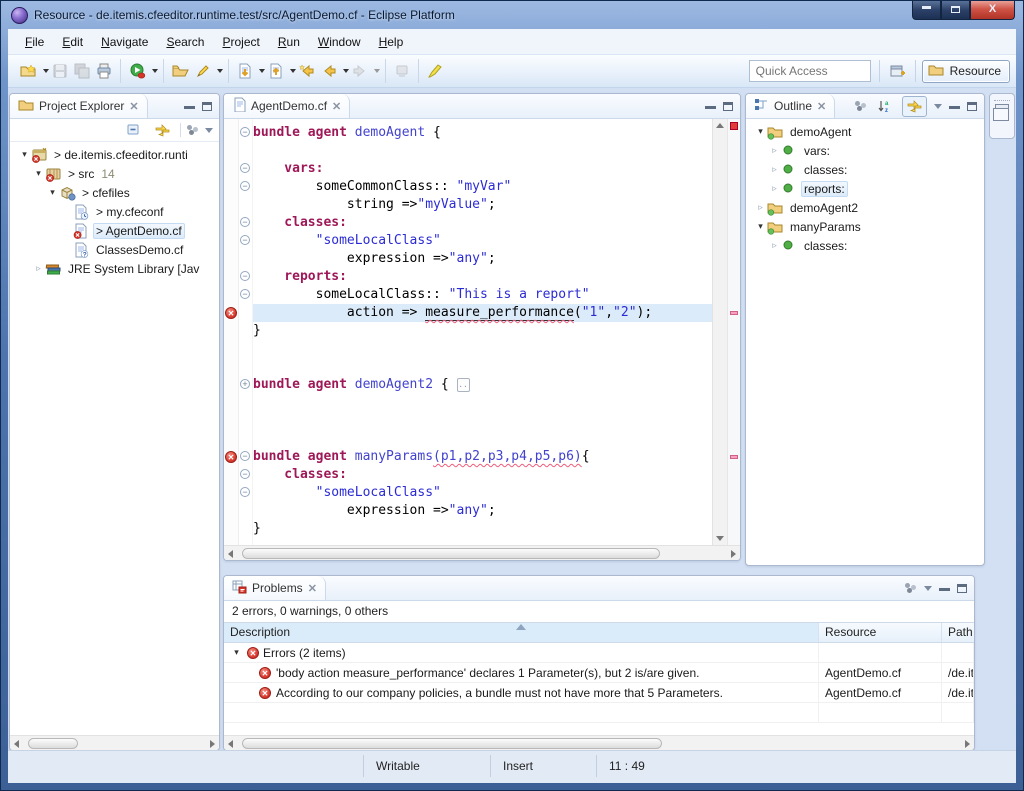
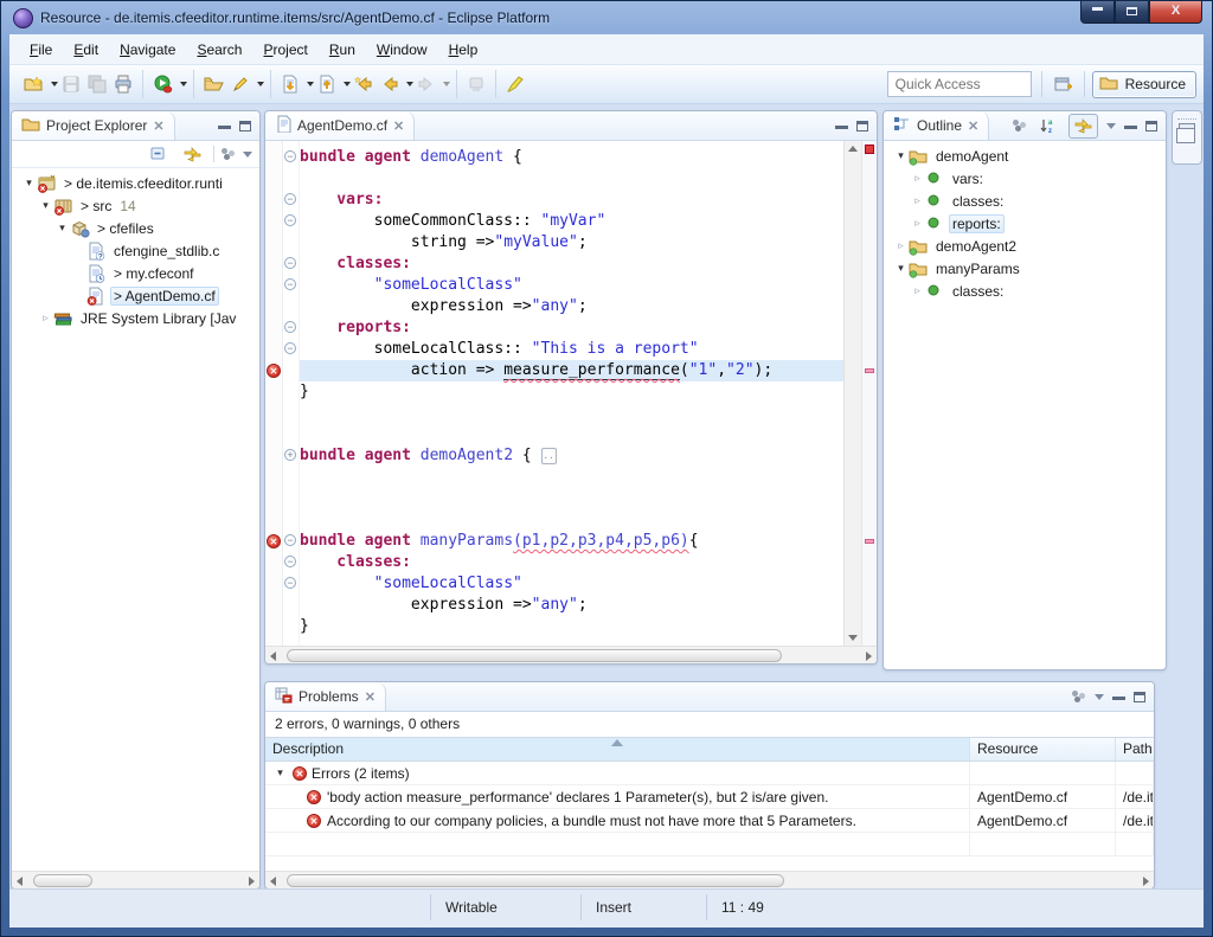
- Resource - de.itemis.cfeeditor.runtime.test/src/AgentDemo.cf - Eclipse Platform
+ Resource - de.itemis.cfeeditor.runtime.items/src/AgentDemo.cf - Eclipse Platform
  X
  File
  Edit
  Navigate
  Search
  Project
  Run
  Window
  Help
  Quick Access
  Resource
  Project Explorer
  ✕
  ▾
  > de.itemis.cfeeditor.runti
  ▾
  > src
  14
  ▾
  > cfefiles
+ cfengine_stdlib.c
  > my.cfeconf
  > AgentDemo.cf
- ClassesDemo.cf
  ▹
  JRE System Library [Jav
  AgentDemo.cf
  ✕
  ✕
  ✕
  −
  −
  −
  −
  −
  −
  −
  +
  −
  −
  −
  bundle agent demoAgent {
  vars:
  someCommonClass:: "myVar"
  string =>"myValue";
  classes:
  "someLocalClass"
  expression =>"any";
  reports:
  someLocalClass:: "This is a report"
  action => measure_performance("1","2");
  }
  bundle agent demoAgent2 { ..
  bundle agent manyParams(p1,p2,p3,p4,p5,p6){
  classes:
  "someLocalClass"
  expression =>"any";
  }
  Outline
  ✕
  ▾
  demoAgent
  ▹
  vars:
  ▹
  classes:
  ▹
  reports:
  ▹
  demoAgent2
  ▾
  manyParams
  ▹
  classes:
  Problems
  ✕
  2 errors, 0 warnings, 0 others
  Description
  Resource
  Path
  ▾
  ✕
  Errors (2 items)
  ✕
  'body action measure_performance' declares 1 Parameter(s), but 2 is/are given.
  AgentDemo.cf
  /de.it
  ✕
  According to our company policies, a bundle must not have more that 5 Parameters.
  AgentDemo.cf
  /de.it
  Writable
  Insert
  11 : 49
